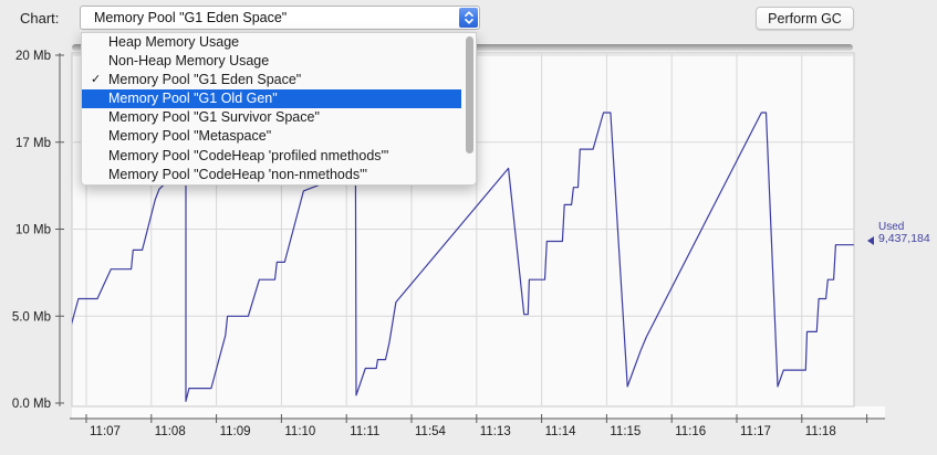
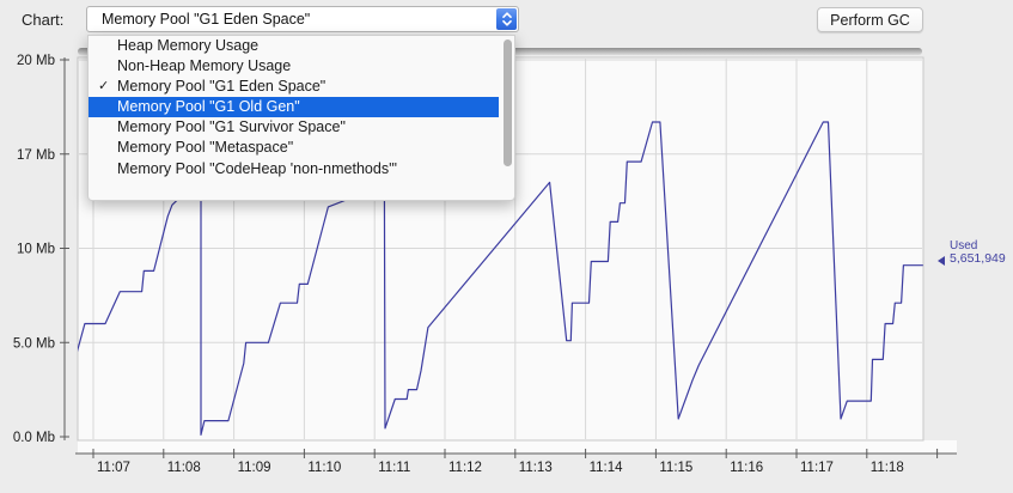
  Chart:
  Memory Pool "G1 Eden Space"
  Perform GC
  0.0 Mb
  5.0 Mb
  10 Mb
  17 Mb
  20 Mb
  11:07
  11:08
  11:09
  11:10
  11:11
- 11:54
+ 11:12
  11:13
  11:14
  11:15
  11:16
  11:17
  11:18
  Used
- 9,437,184
+ 5,651,949
  Heap Memory Usage
  Non-Heap Memory Usage
  ✓
  Memory Pool "G1 Eden Space"
  Memory Pool "G1 Old Gen"
  Memory Pool "G1 Survivor Space"
  Memory Pool "Metaspace"
- Memory Pool "CodeHeap 'profiled nmethods'"
  Memory Pool "CodeHeap 'non-nmethods'"
